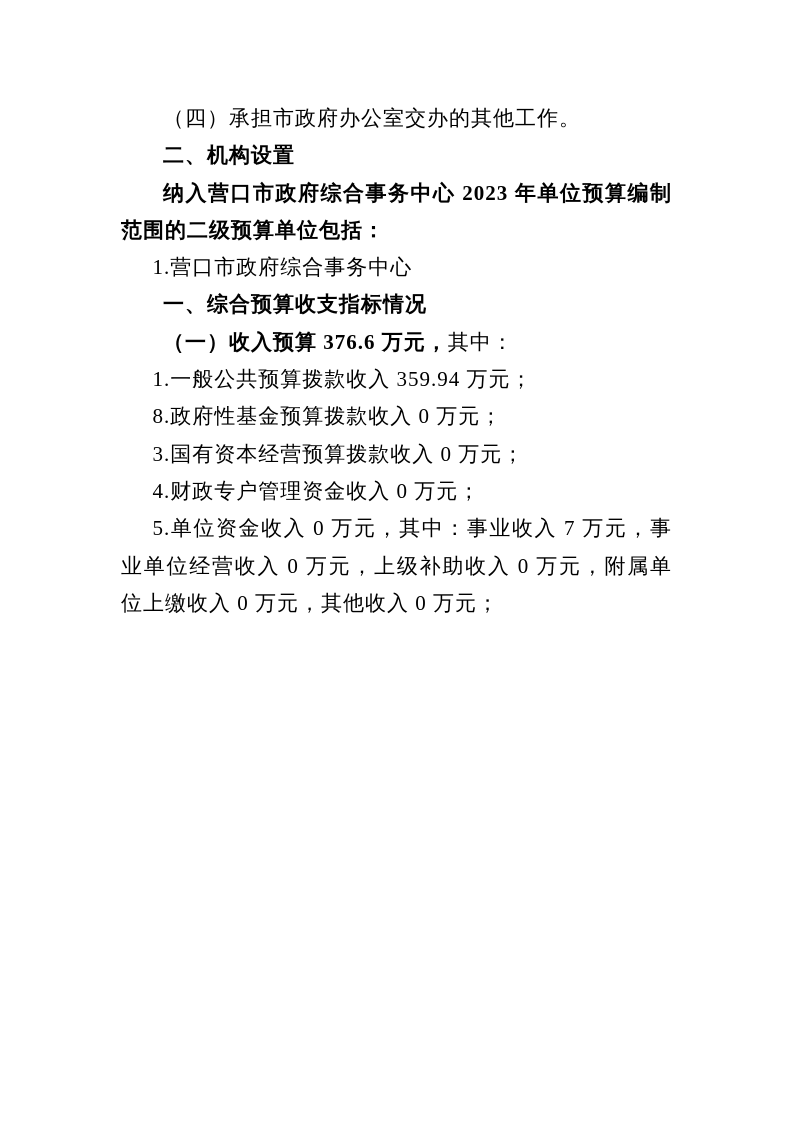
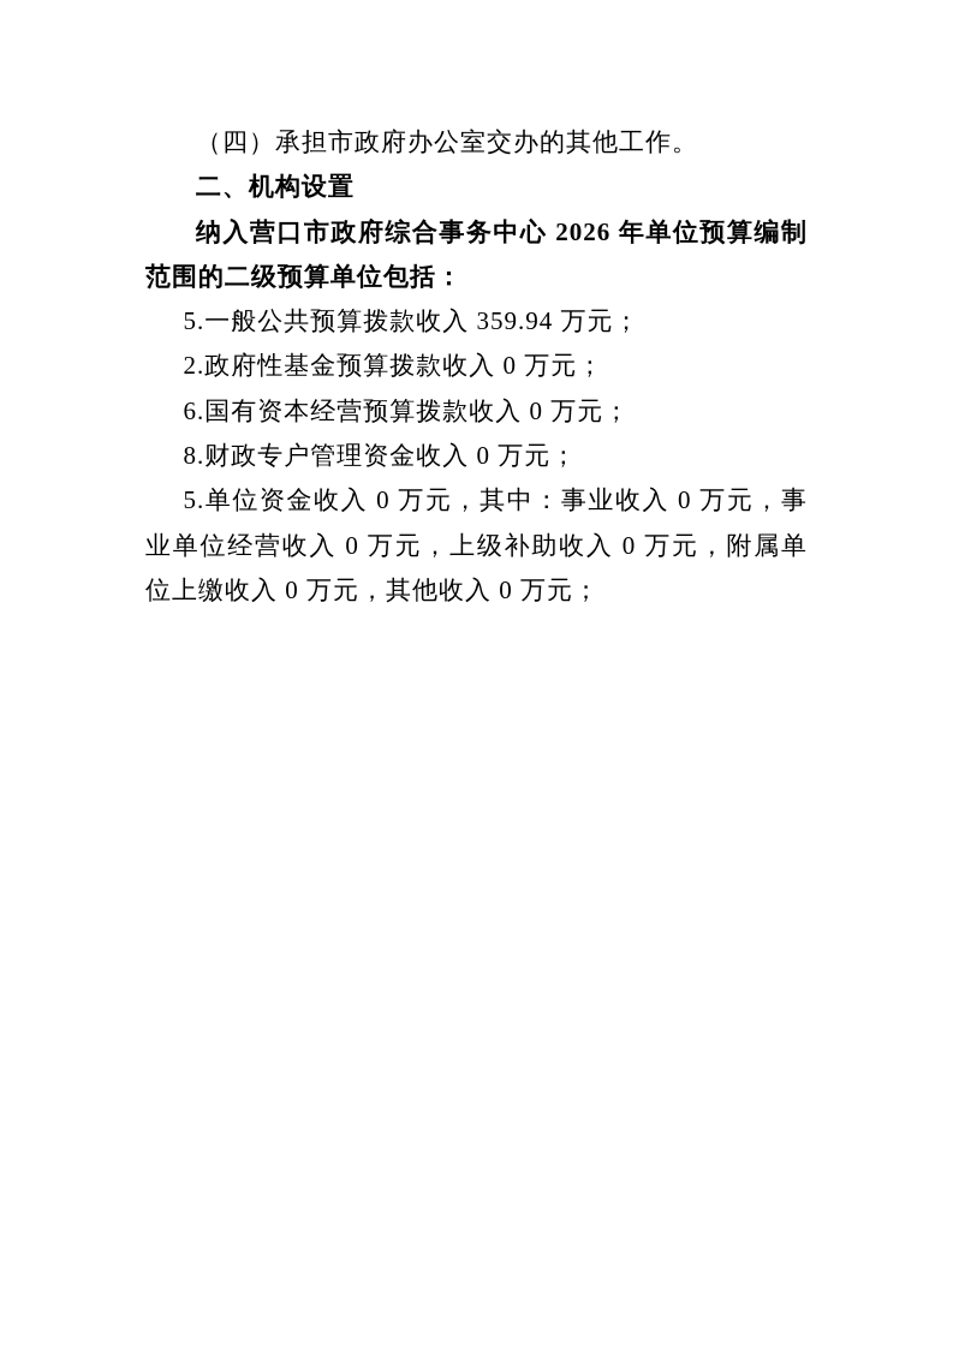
  （四）承担市政府办公室交办的其他工作。
  二、机构设置
- 纳入营口市政府综合事务中心 2023 年单位预算编制范围的二级预算单位包括：
+ 纳入营口市政府综合事务中心 2026 年单位预算编制范围的二级预算单位包括：
- 1.营口市政府综合事务中心
- 一、综合预算收支指标情况
- （一）收入预算 376.6 万元，其中：
- 1.一般公共预算拨款收入 359.94 万元；
+ 5.一般公共预算拨款收入 359.94 万元；
- 8.政府性基金预算拨款收入 0 万元；
+ 2.政府性基金预算拨款收入 0 万元；
- 3.国有资本经营预算拨款收入 0 万元；
+ 6.国有资本经营预算拨款收入 0 万元；
- 4.财政专户管理资金收入 0 万元；
+ 8.财政专户管理资金收入 0 万元；
- 5.单位资金收入 0 万元，其中：事业收入 7 万元，事业单位经营收入 0 万元，上级补助收入 0 万元，附属单位上缴收入 0 万元，其他收入 0 万元；
+ 5.单位资金收入 0 万元，其中：事业收入 0 万元，事业单位经营收入 0 万元，上级补助收入 0 万元，附属单位上缴收入 0 万元，其他收入 0 万元；
